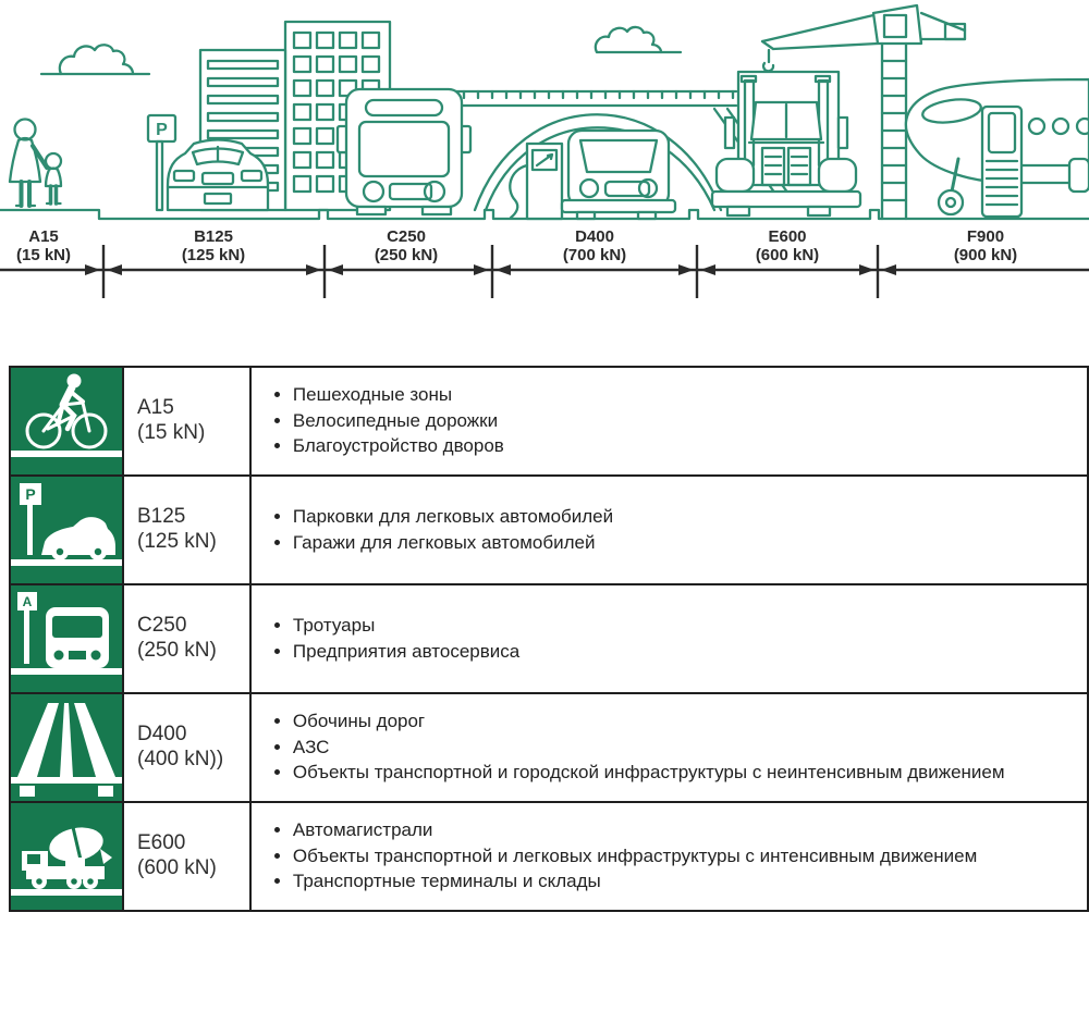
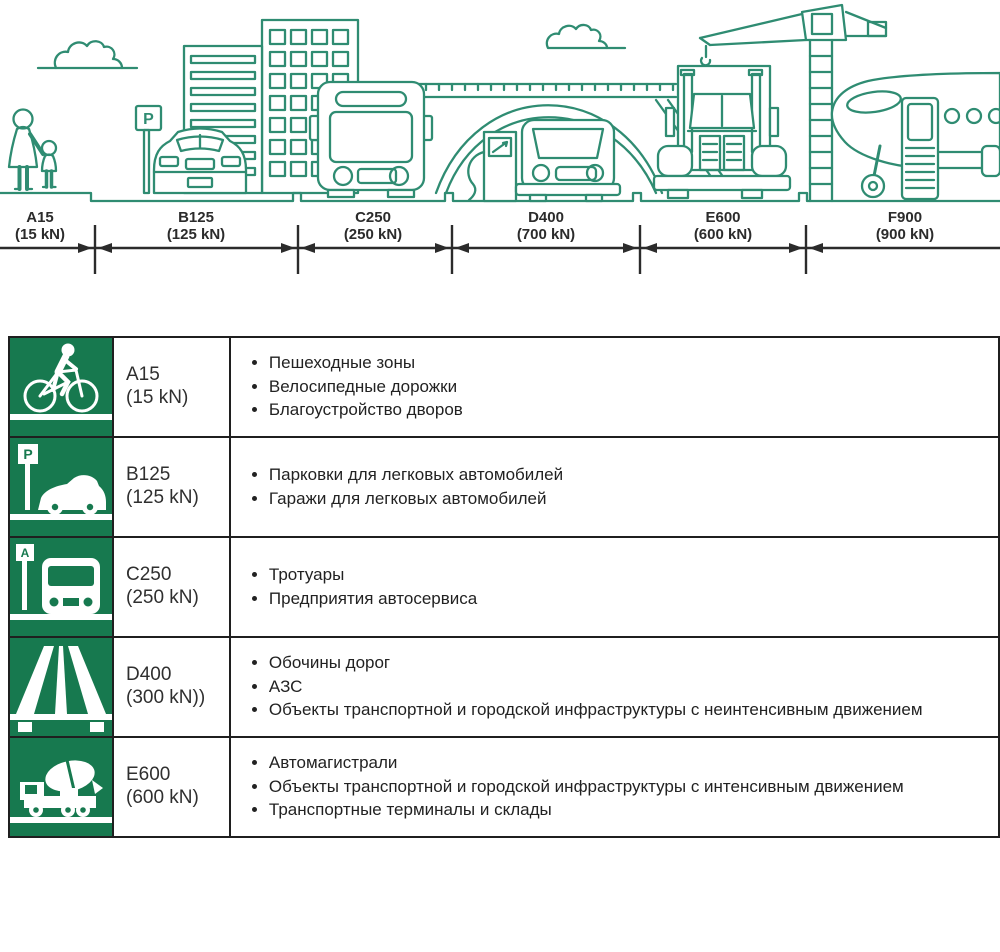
  P
  A15
  (15 kN)
  B125
  (125 kN)
  C250
  (250 kN)
  D400
  (700 kN)
  E600
  (600 kN)
  F900
  (900 kN)
  	A15 (15 kN)	Пешеходные зоны Велосипедные дорожки Благоустройство дворов
  P	B125 (125 kN)	Парковки для легковых автомобилей Гаражи для легковых автомобилей
  A	C250 (250 kN)	Тротуары Предприятия автосервиса
- 	D400 (400 kN))	Обочины дорог АЗС Объекты транспортной и городской инфраструктуры с неинтенсивным движением
+ 	D400 (300 kN))	Обочины дорог АЗС Объекты транспортной и городской инфраструктуры с неинтенсивным движением
- 	E600 (600 kN)	Автомагистрали Объекты транспортной и легковых инфраструктуры с интенсивным движением Транспортные терминалы и склады
+ 	E600 (600 kN)	Автомагистрали Объекты транспортной и городской инфраструктуры с интенсивным движением Транспортные терминалы и склады
